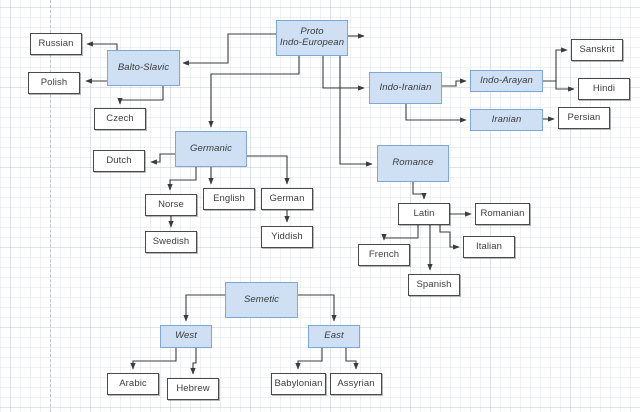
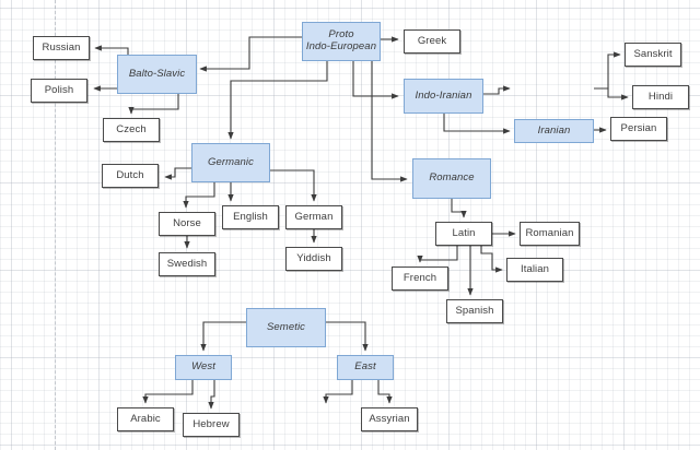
  Proto
  Indo-European
+ Greek
  Balto-Slavic
  Russian
  Polish
  Czech
  Germanic
  Dutch
  Norse
  English
  German
  Swedish
  Yiddish
  Indo-Iranian
- Indo-Arayan
  Iranian
  Sanskrit
  Hindi
  Persian
  Romance
  Latin
  Romanian
  Italian
  French
  Spanish
  Semetic
  West
  East
  Arabic
  Hebrew
- Babylonian
  Assyrian
